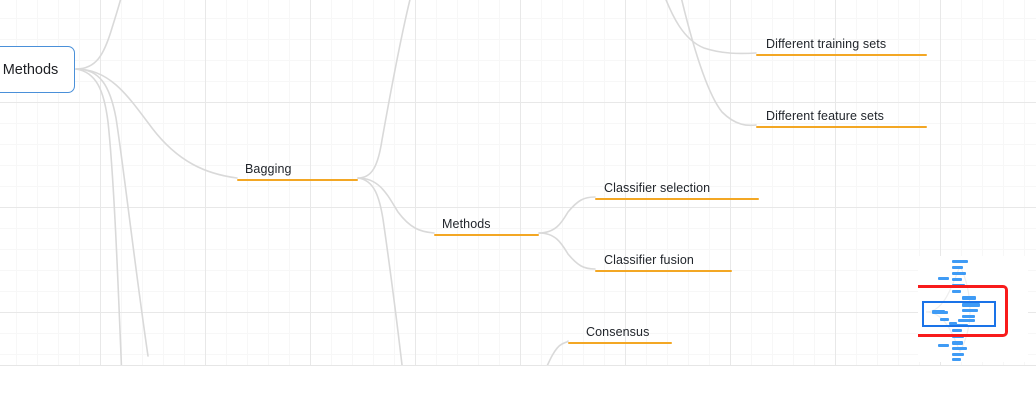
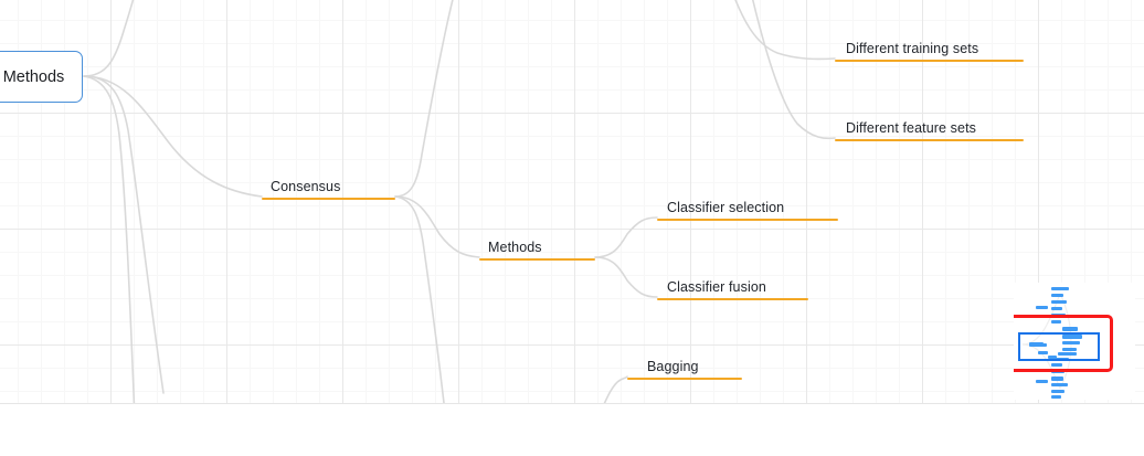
  Methods
- Bagging
+ Consensus
  Methods
  Classifier selection
  Classifier fusion
- Consensus
+ Bagging
  Different training sets
  Different feature sets
